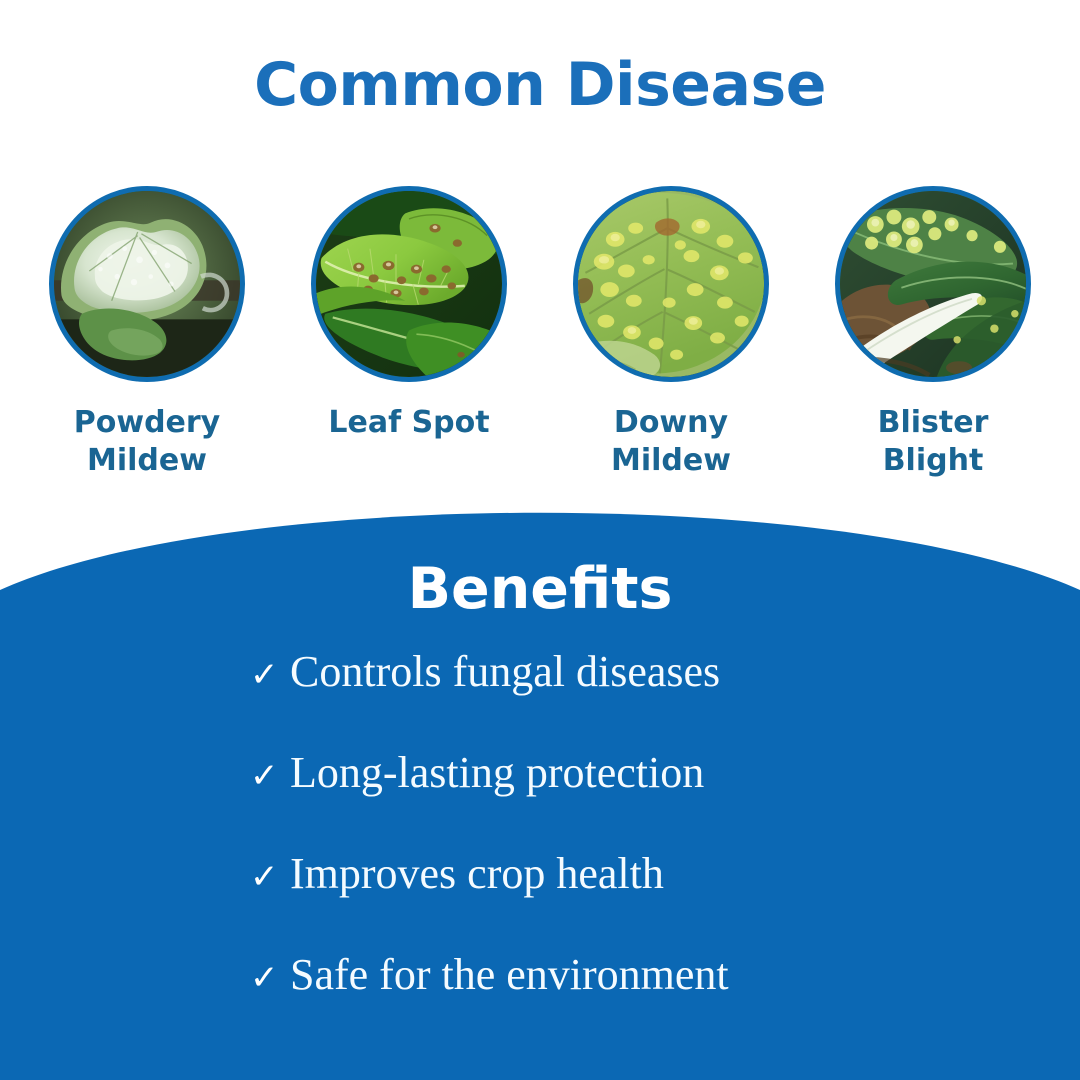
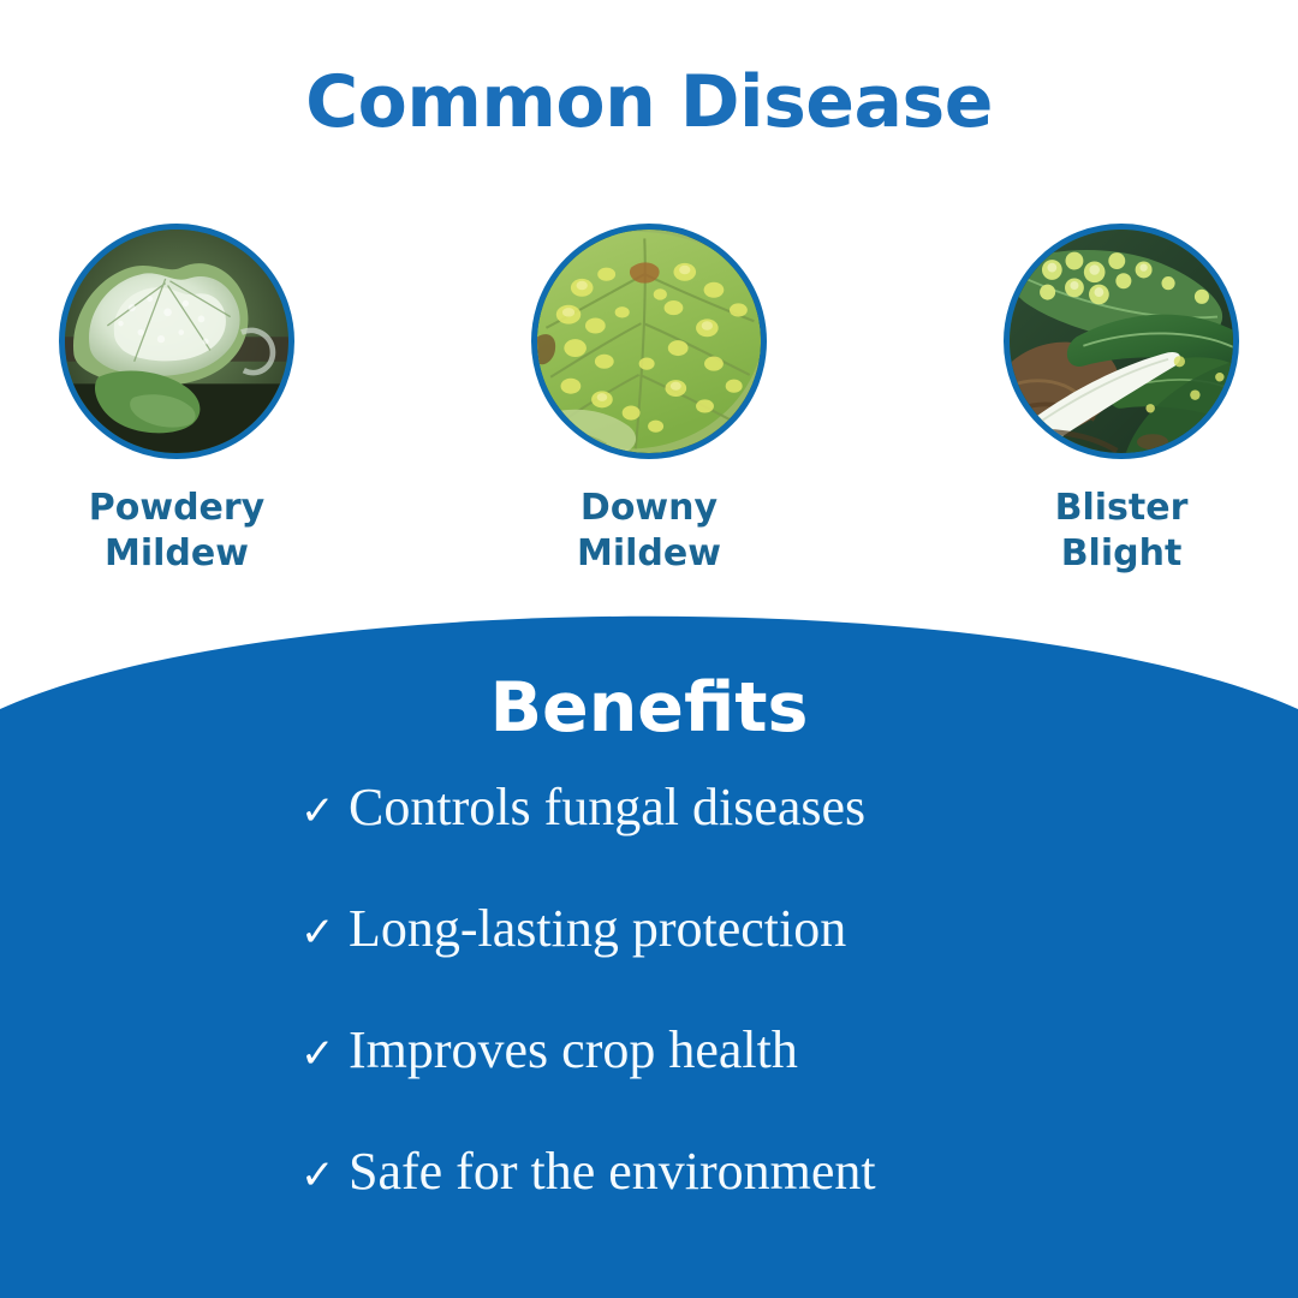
  Common Disease
  Powdery
  Mildew
- Leaf Spot
  Downy
  Mildew
  Blister
  Blight
  Benefits
  ✓
  Controls fungal diseases
  ✓
  Long-lasting protection
  ✓
  Improves crop health
  ✓
  Safe for the environment
